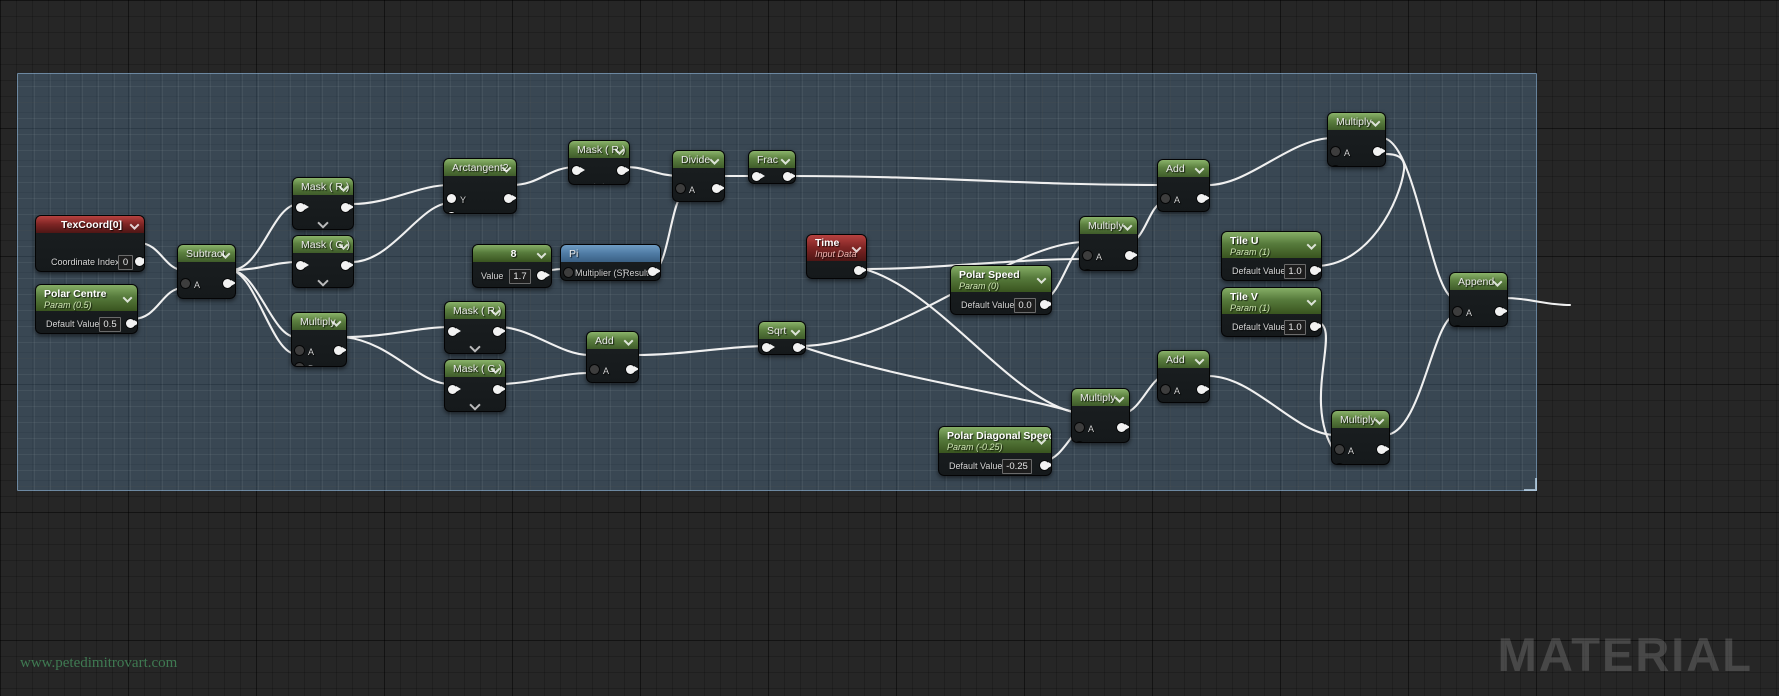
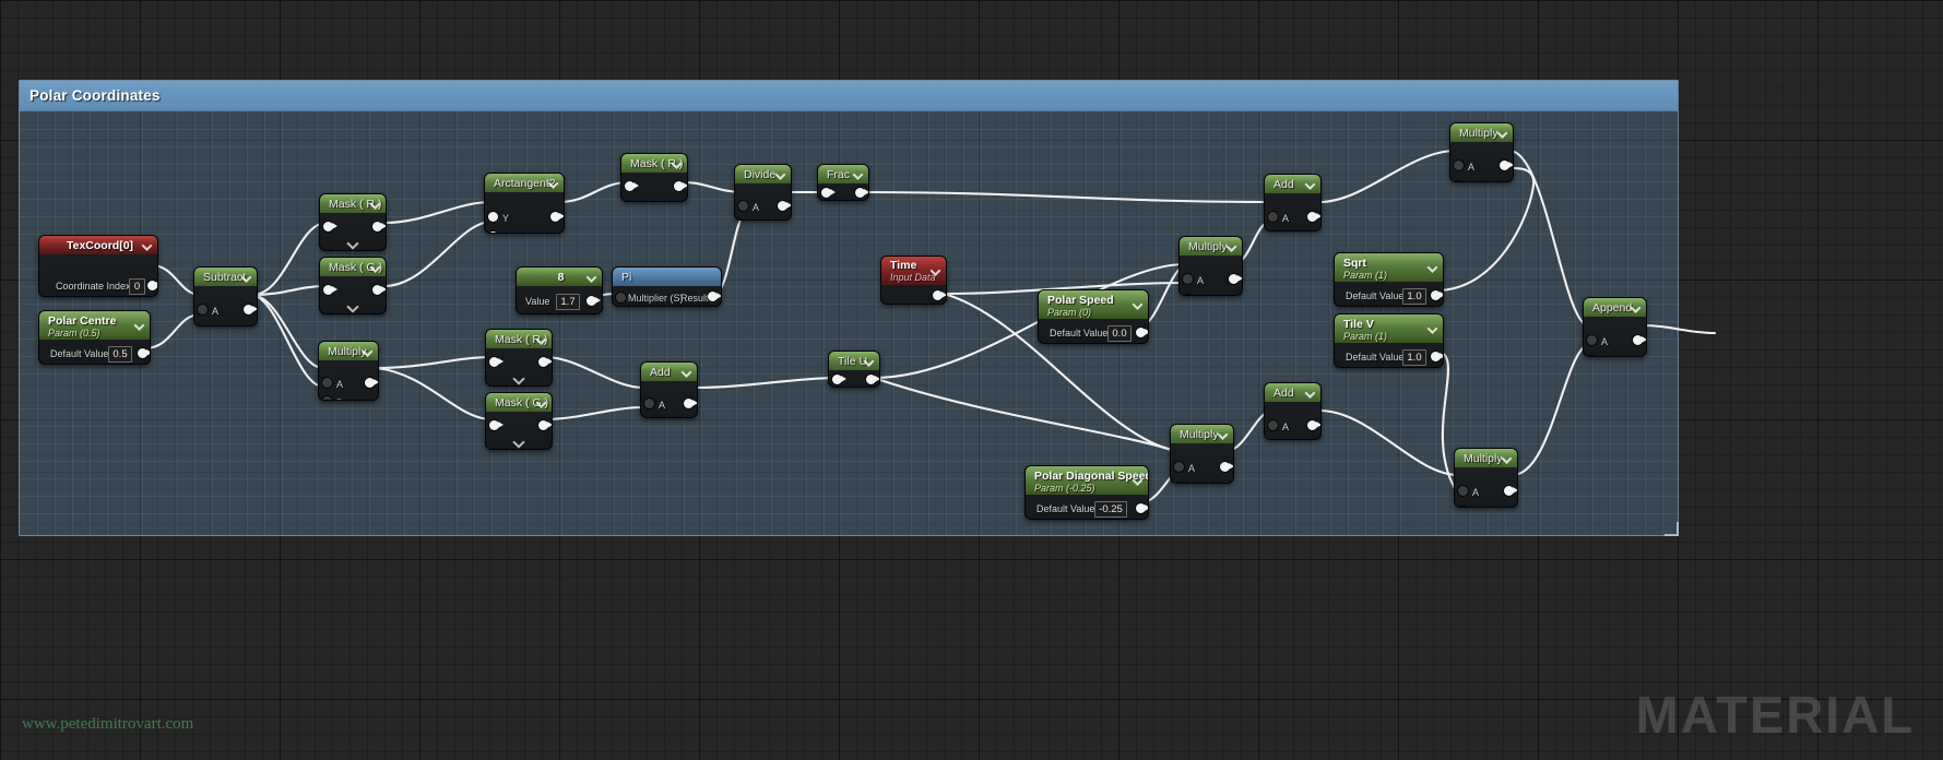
+ Polar Coordinates
  TexCoord[0]
  Coordinate Inde
  0
  Polar Centre
  Param (0.5)
  Default Value
  0.5
  Subtract
  A
  Mask ( R )
  Mask ( G )
  Multiply
  A
  Arctangent2
  Y
  Mask ( R )
  Mask ( R )
  Mask ( G )
  Divide
  A
  Frac
  8
  Value
  1.7
  Pi
  Multiplier (S)
  Result
  Add
  A
- Sqrt
+ Tile U
  Time
  Input Data
  Polar Speed
  Param (0)
  Default Value
  0.0
  Polar Diagonal Spee
  Param (-0.25)
  Default Value
  -0.25
  Multiply
  A
  Multiply
  A
  Add
  A
  Add
  A
- Tile U
+ Sqrt
  Param (1)
  Default Value
  1.0
  Tile V
  Param (1)
  Default Value
  1.0
  Multiply
  A
  Multiply
  A
  Append
  A
  MATERIAL
  www.petedimitrovart.com
